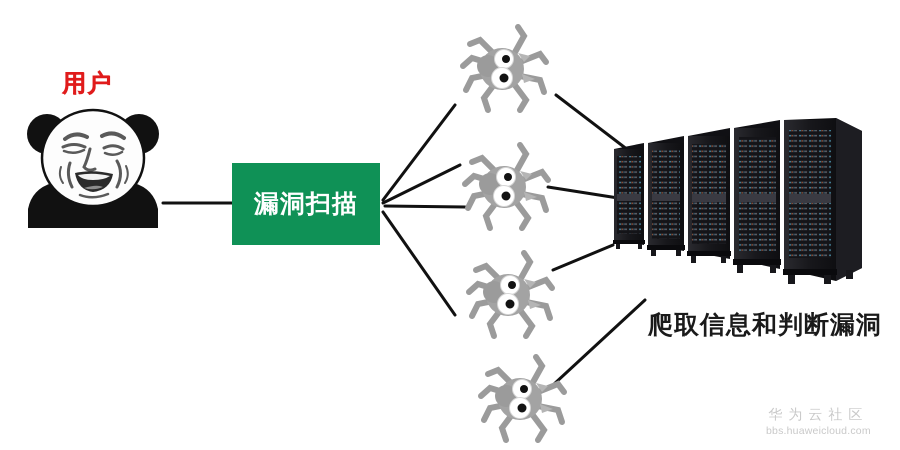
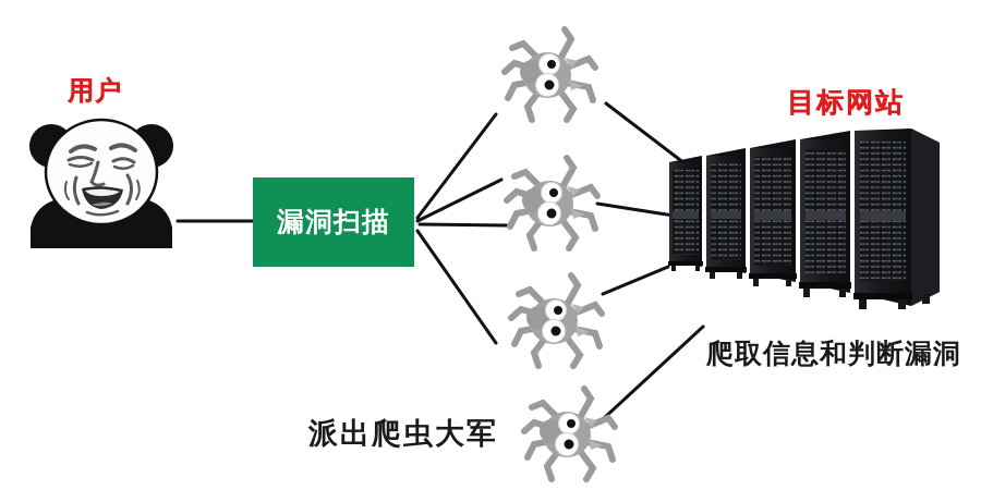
  漏洞扫描
  用户
+ 目标网站
+ 派出爬虫大军
  爬取信息和判断漏洞
- 华为云社区
- bbs.huaweicloud.com
